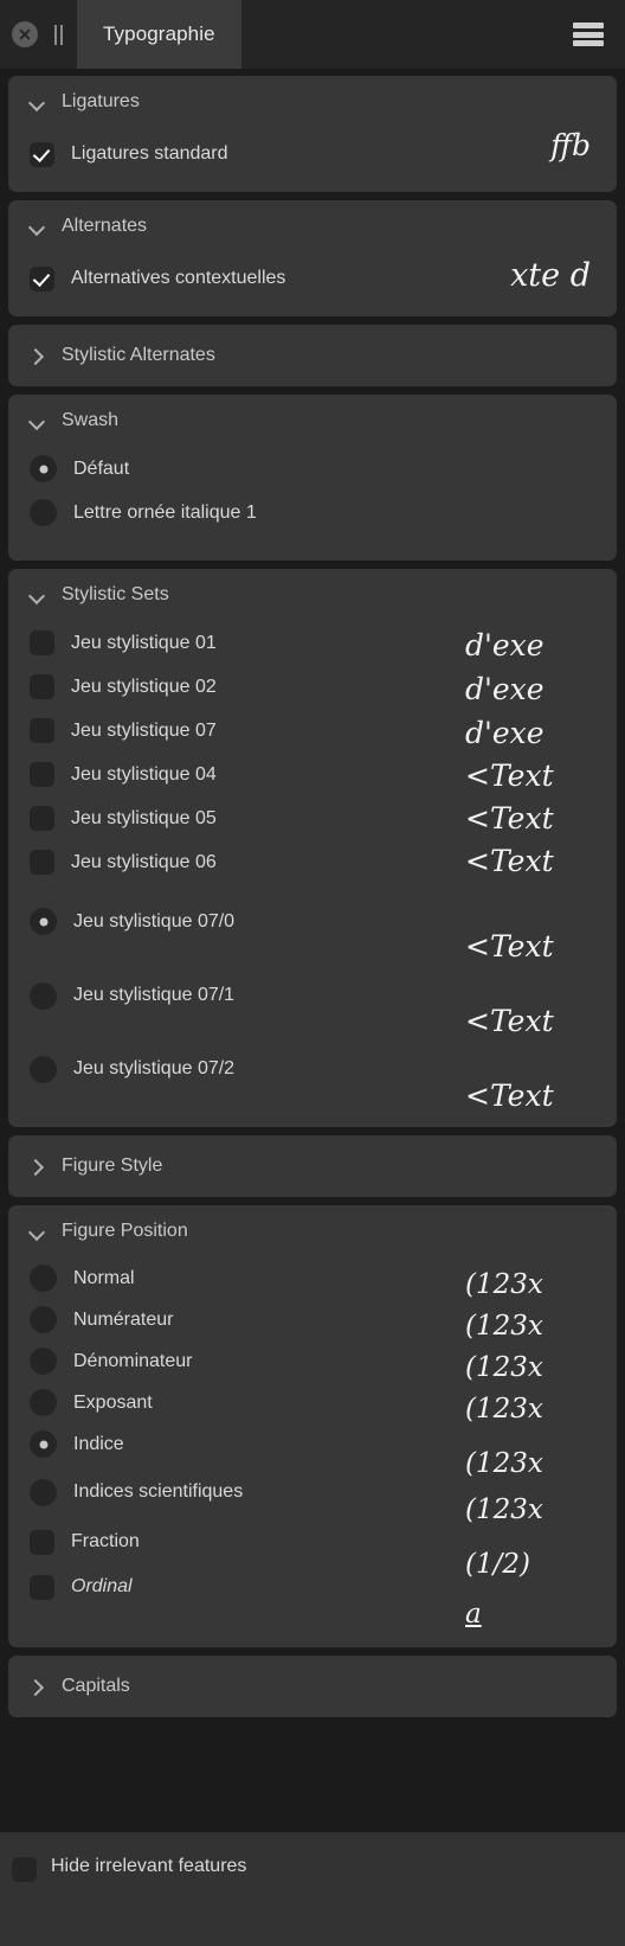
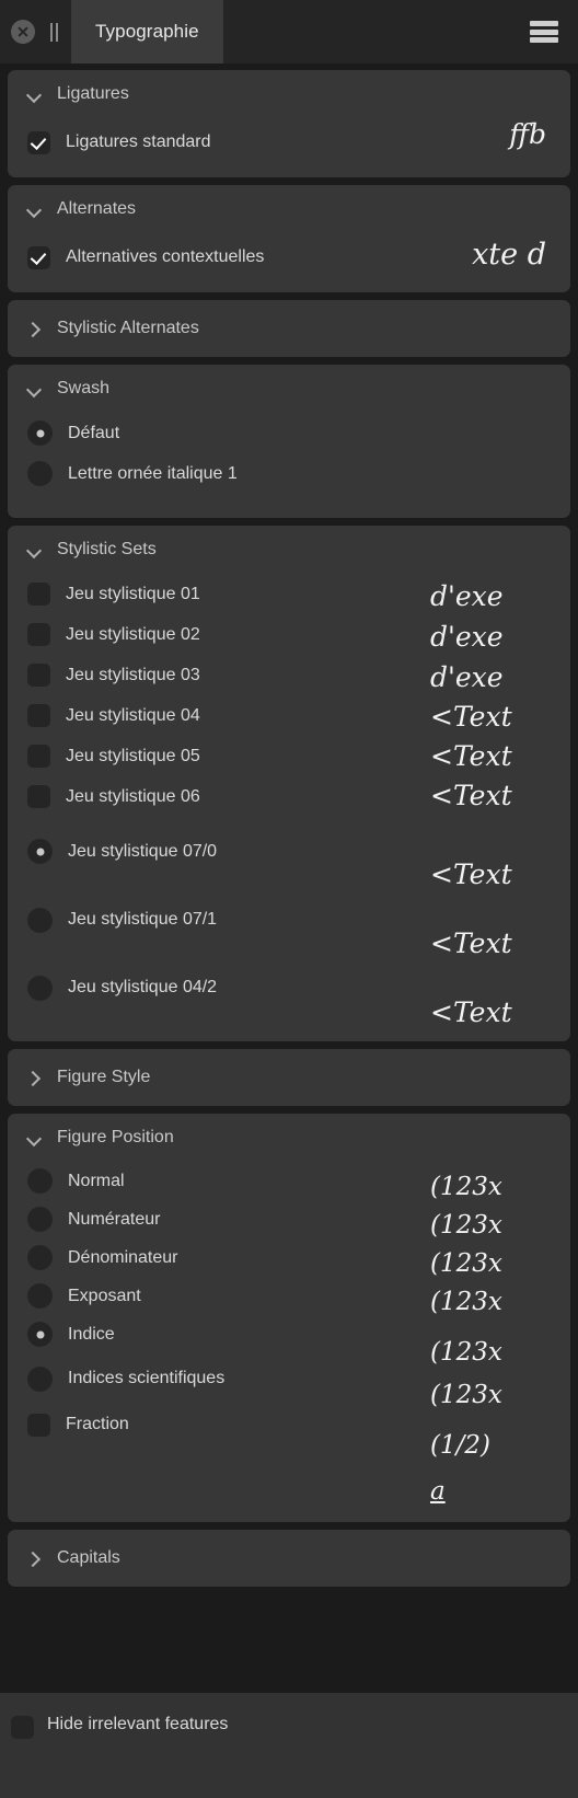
  Typographie
  Ligatures
  Ligatures standard
  ffb
  Alternates
  Alternatives contextuelles
  xte d
  Stylistic Alternates
  Swash
  Défaut
  Lettre ornée italique 1
  Stylistic Sets
  Jeu stylistique 01
  Jeu stylistique 02
- Jeu stylistique 07
+ Jeu stylistique 03
  Jeu stylistique 04
  Jeu stylistique 05
  Jeu stylistique 06
  Jeu stylistique 07/0
  Jeu stylistique 07/1
- Jeu stylistique 07/2
+ Jeu stylistique 04/2
  d'exe
  d'exe
  d'exe
  <Text
  <Text
  <Text
  <Text
  <Text
  <Text
  Figure Style
  Figure Position
  Normal
  Numérateur
  Dénominateur
  Exposant
  Indice
  Indices scientifiques
  Fraction
- Ordinal
  (123x
  (123x
  (123x
  (123x
  (123x
  (123x
  (1/2)
  a
  Capitals
  Hide irrelevant features
